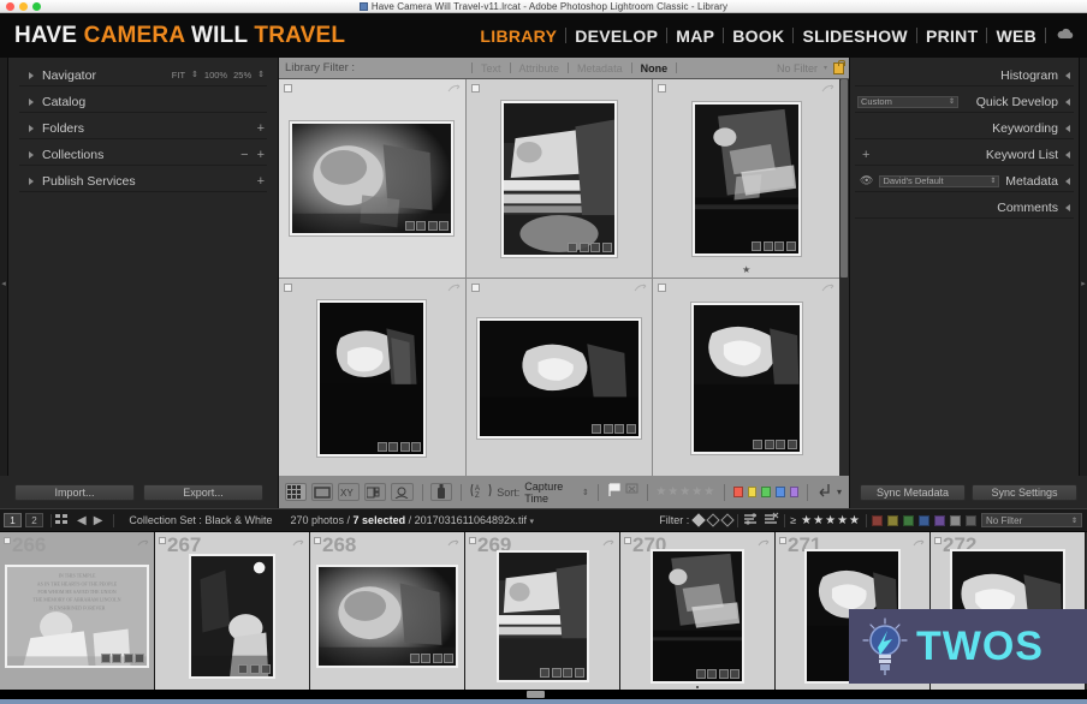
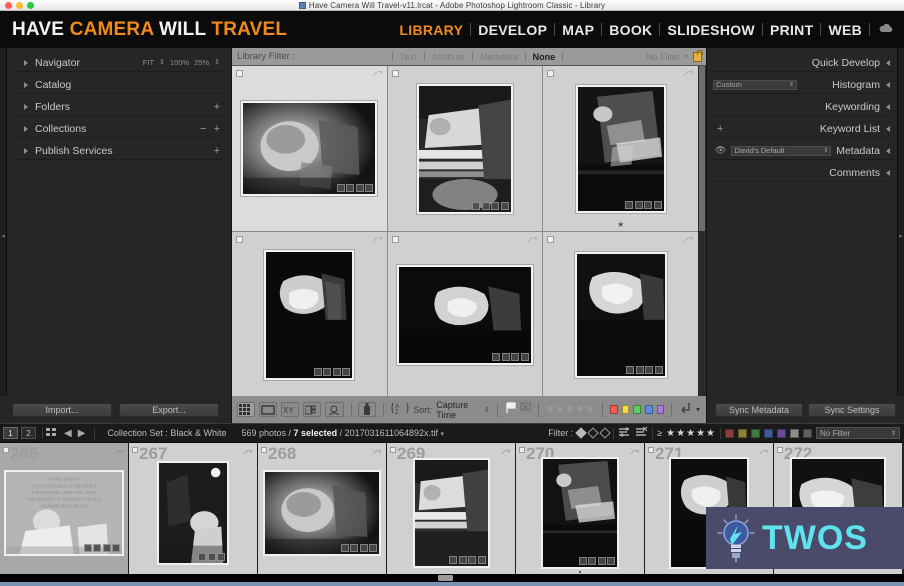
  Have Camera Will Travel-v11.lrcat - Adobe Photoshop Lightroom Classic - Library
  HAVE CAMERA WILL TRAVEL
  LIBRARY
  DEVELOP
  MAP
  BOOK
  SLIDESHOW
  PRINT
  WEB
  Navigator
  FIT
  100%
  25%
  Catalog
  Folders
  +
  Collections
  −
  +
  Publish Services
  +
  Library Filter :
  Text
  Attribute
  Metadata
  None
  No Filter
  ★
- Histogram
+ Quick Develop
  Custom
- Quick Develop
+ Histogram
  Keywording
  +
  Keyword List
  👁
  David's Default
  Metadata
  Comments
  Import...
  Export...
  XY
  Sort:
  Capture Time
  ▾
  Sync Metadata
  Sync Settings
  1
  2
  ◀
  ▶
- Collection Set : Black & White 270 photos / 7 selected / 2017031611064892x.tif
+ Collection Set : Black & White 569 photos / 7 selected / 2017031611064892x.tif
  Filter :
  ≥
  ★★★★★
  No Filter
  267
  268
  269
  270
  271
  272
  TWOS
